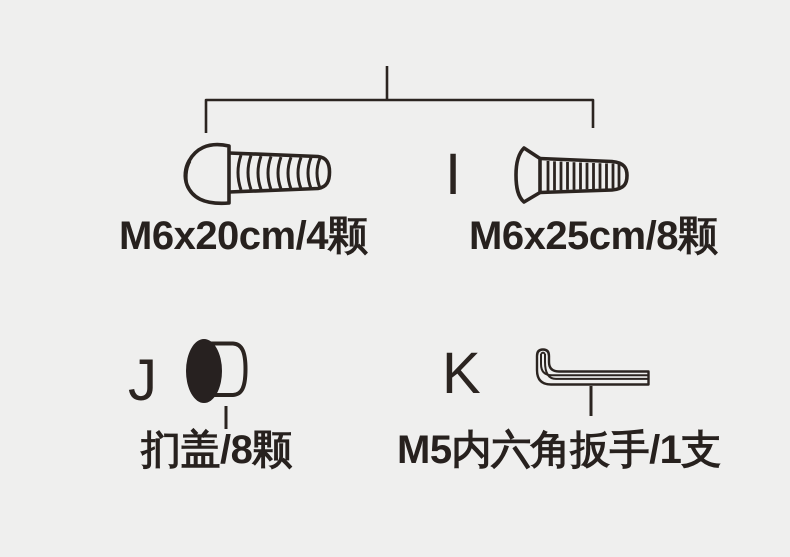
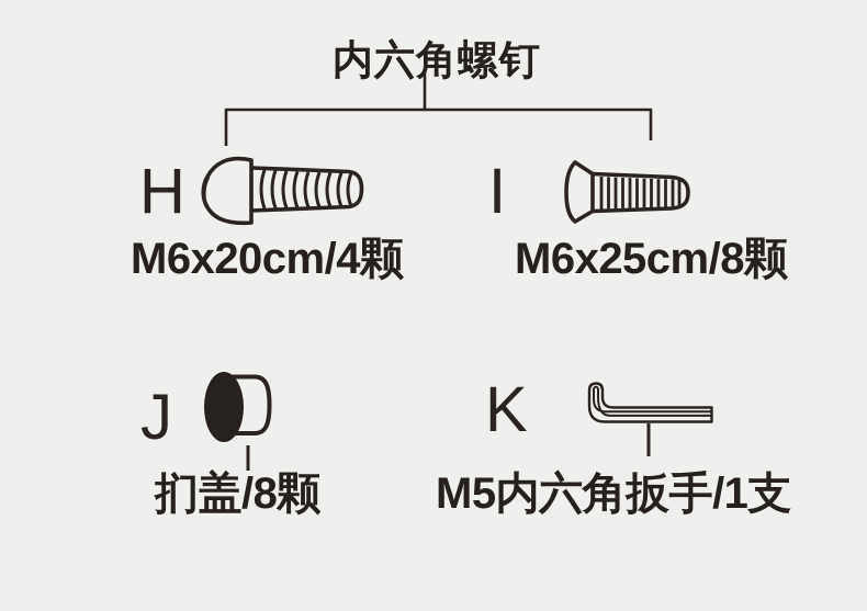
+ 内六角螺钉
+ H
  I
  J
  K
  M6x20cm/4颗
  M6x25cm/8颗
  扪盖/8颗
  M5内六角扳手/1支
